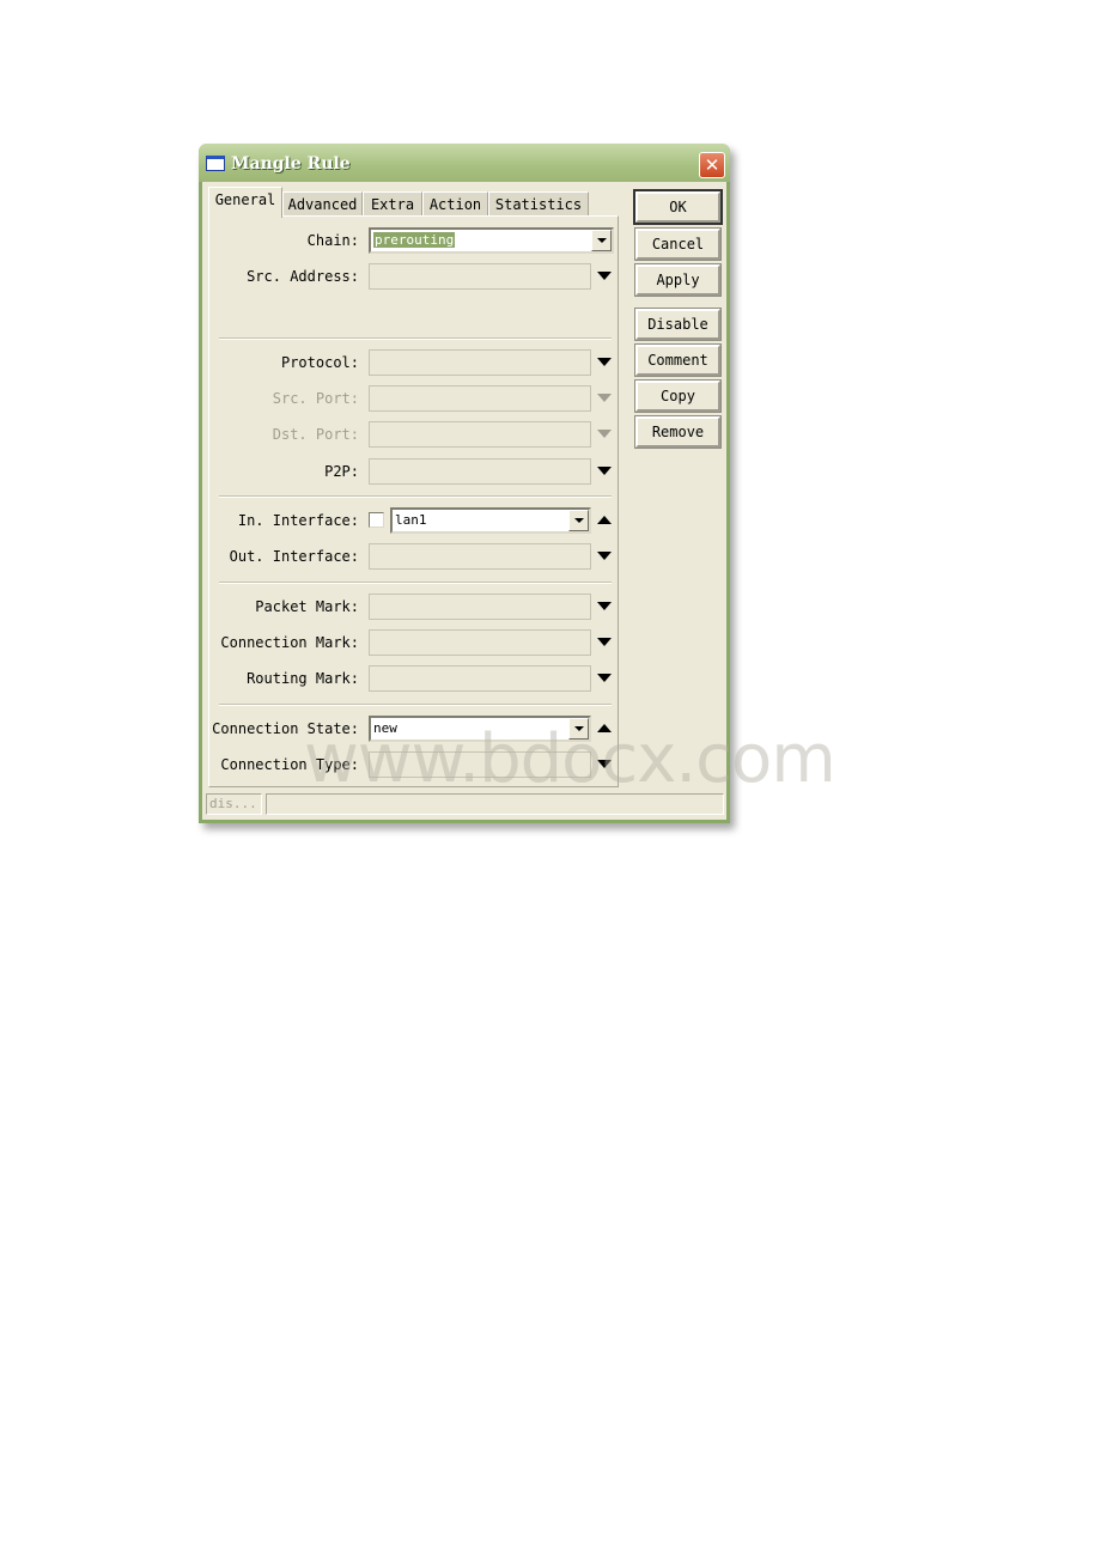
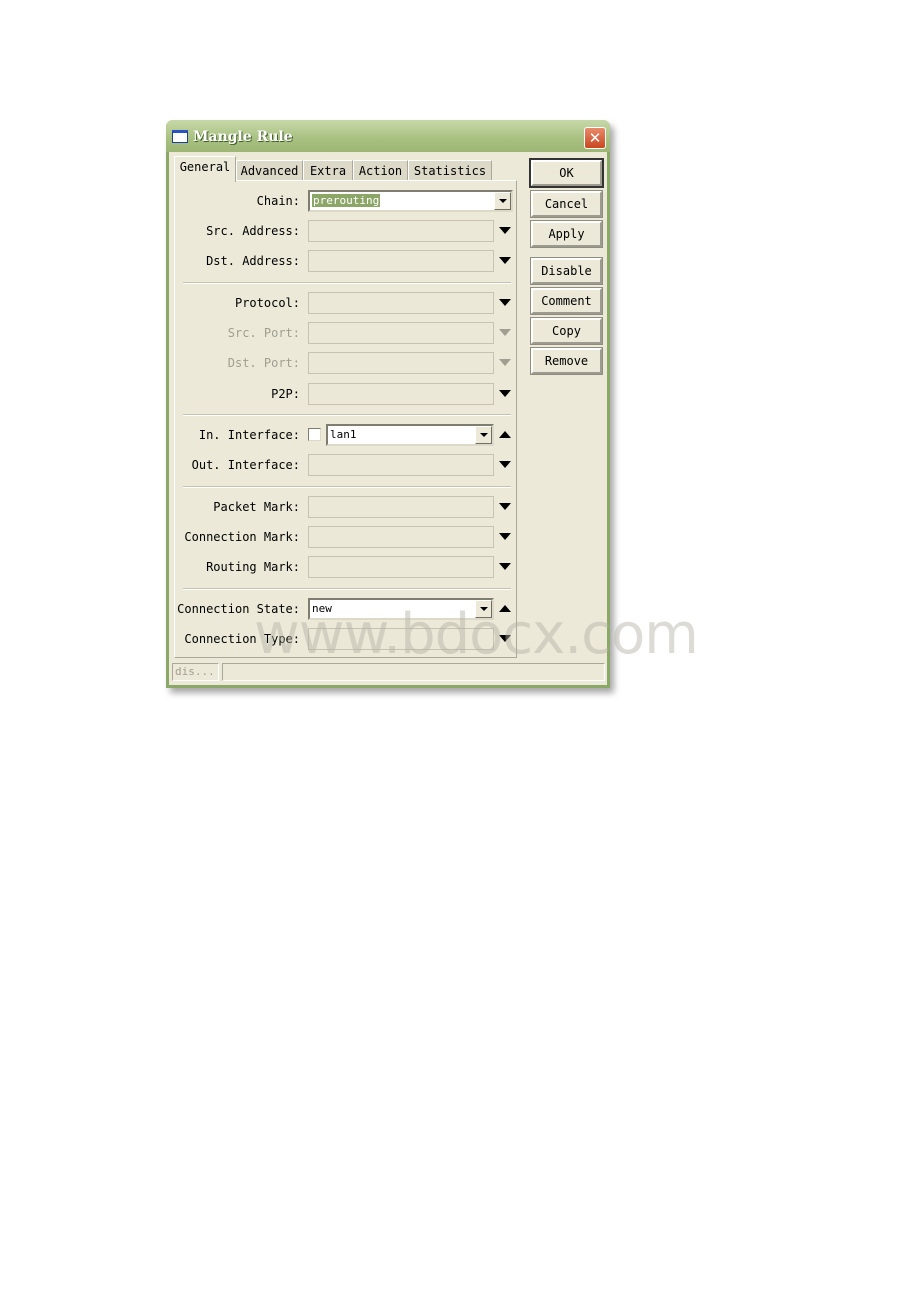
  Mangle Rule
  ✕
  General
  Advanced
  Extra
  Action
  Statistics
  Chain:
  prerouting
  Src. Address:
+ Dst. Address:
  Protocol:
  Src. Port:
  Dst. Port:
  P2P:
  In. Interface:
  lan1
  Out. Interface:
  Packet Mark:
  Connection Mark:
  Routing Mark:
  Connection State:
  new
  Connection Type:
  OK
  Cancel
  Apply
  Disable
  Comment
  Copy
  Remove
  dis...
  www.bdocx.com
